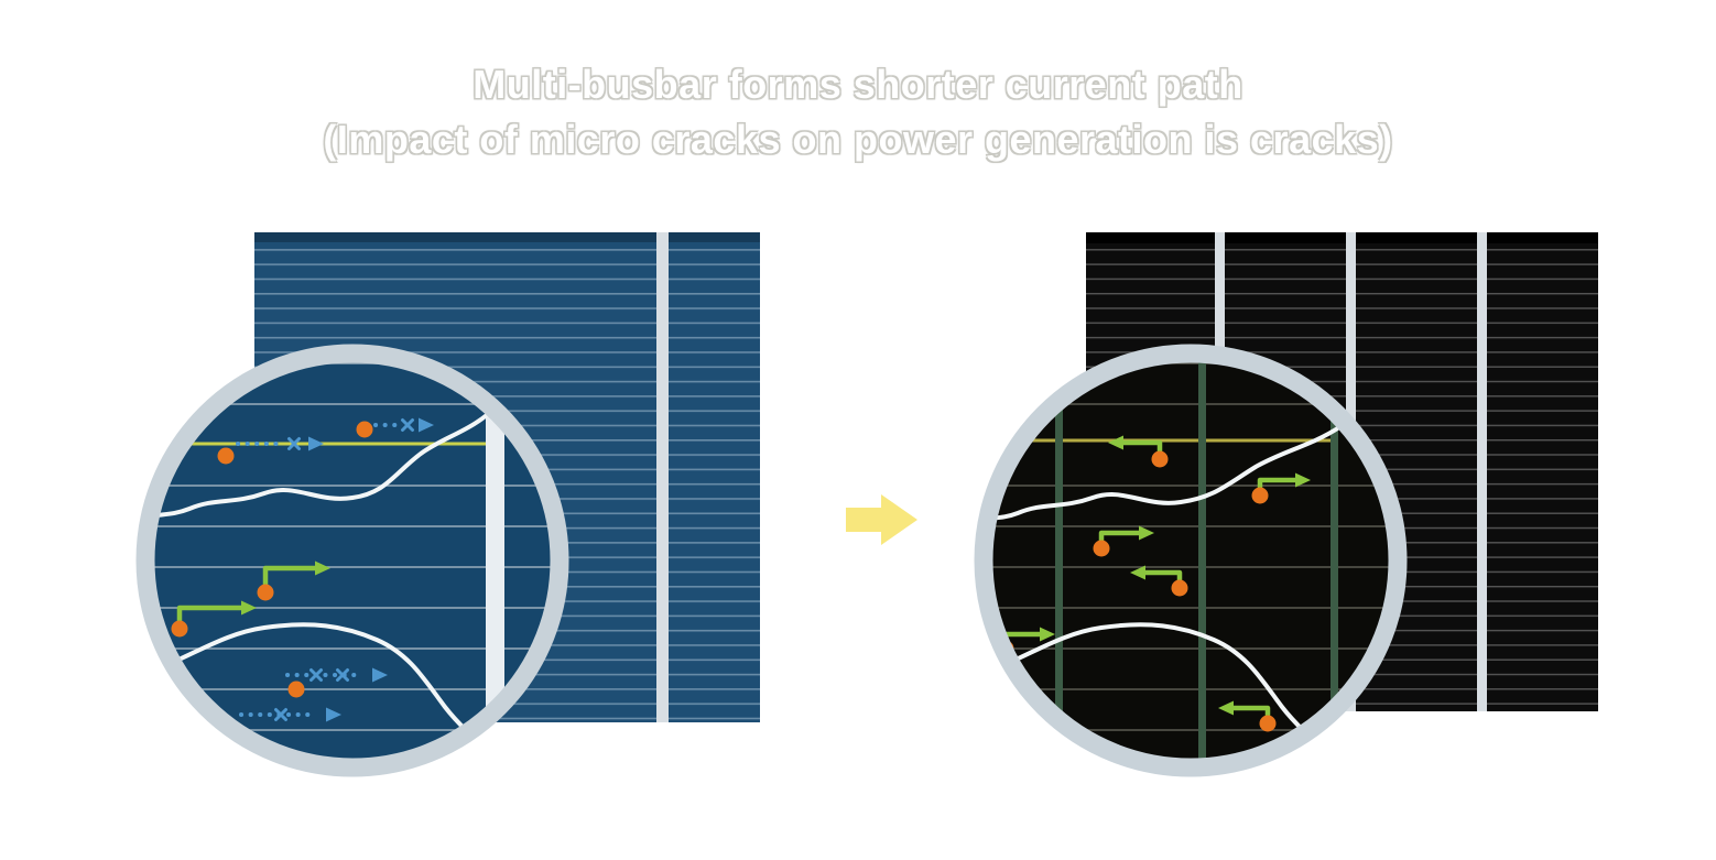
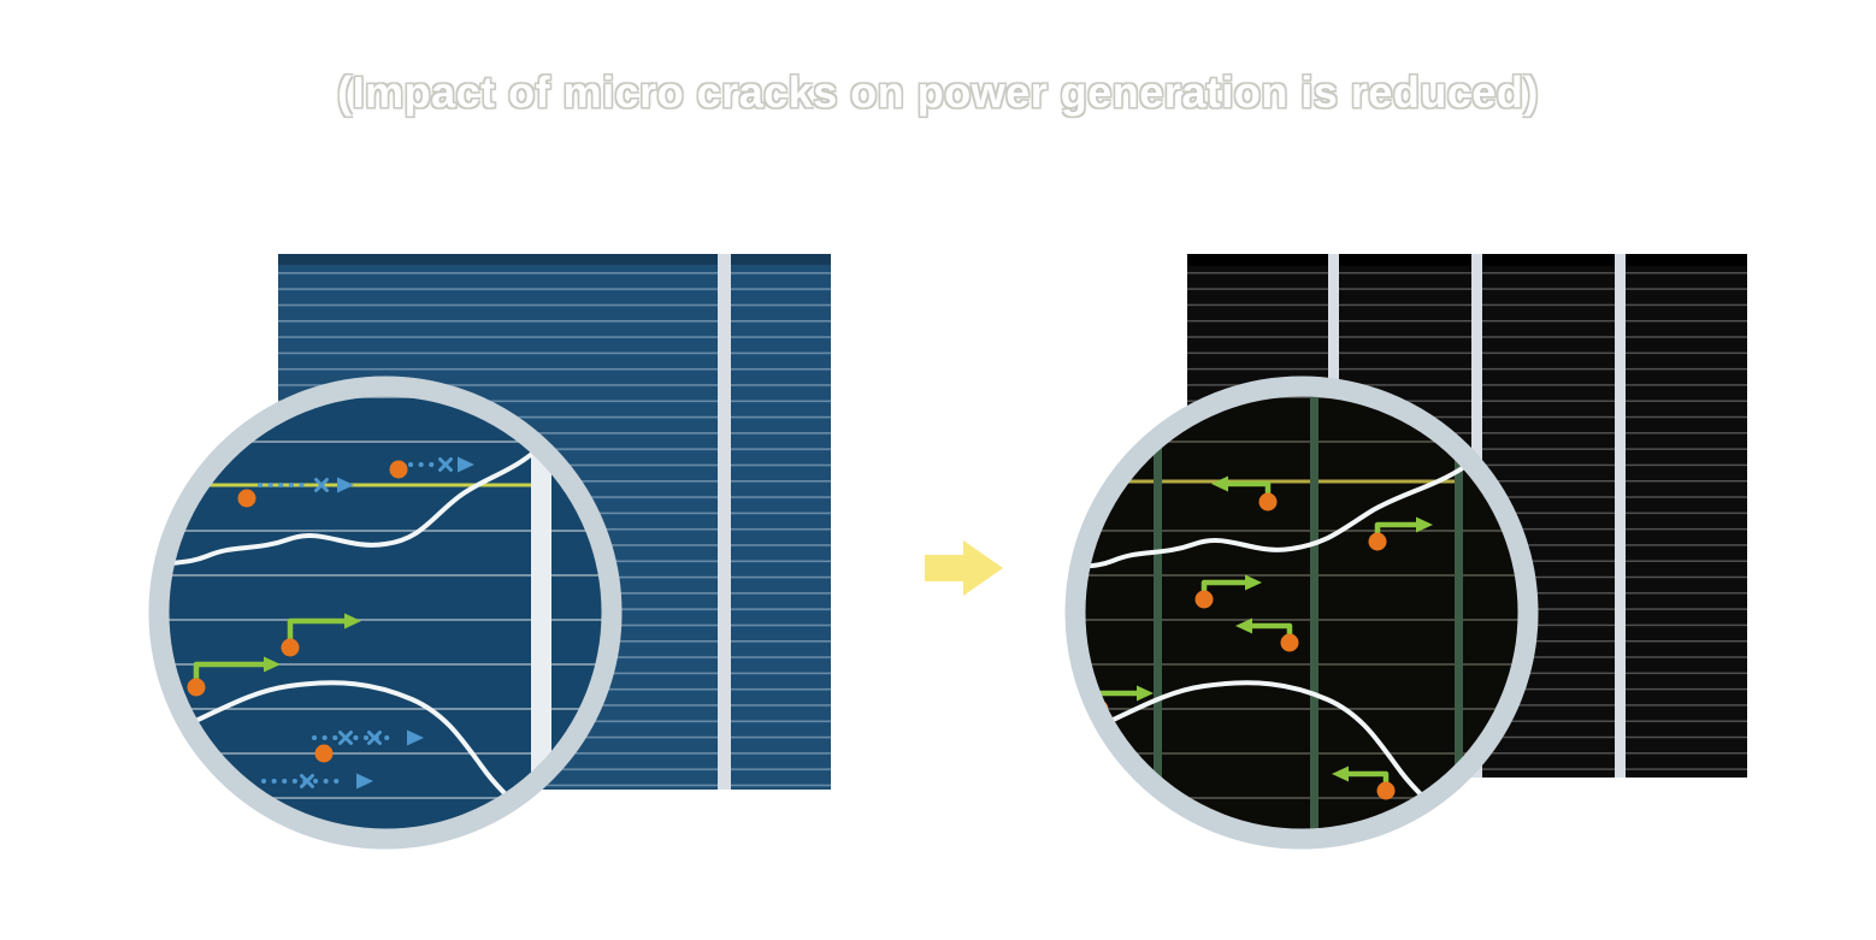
- Multi-busbar forms shorter current path
- (Impact of micro cracks on power generation is cracks)
+ (Impact of micro cracks on power generation is reduced)
